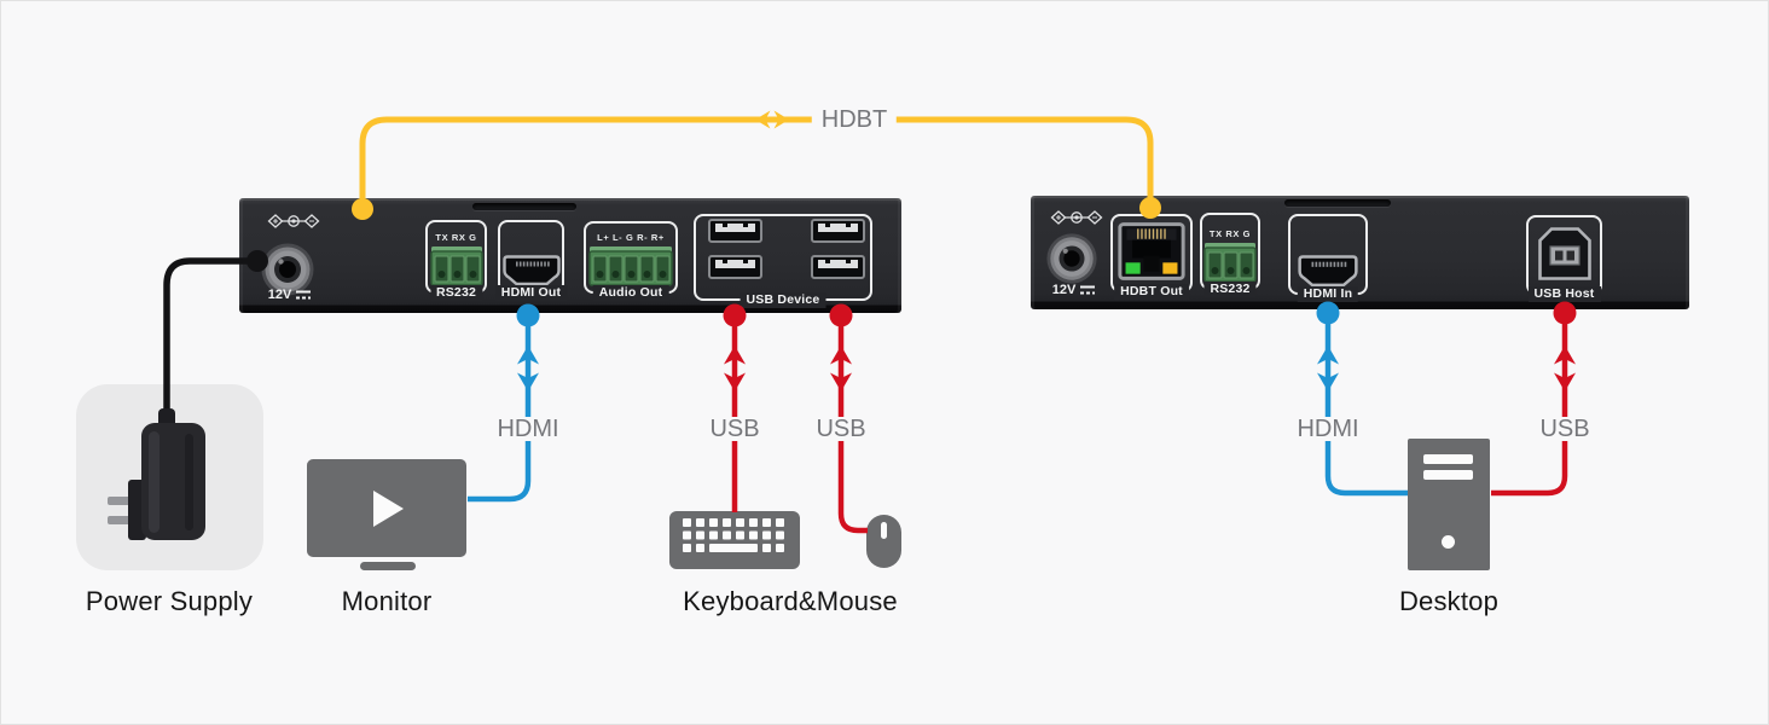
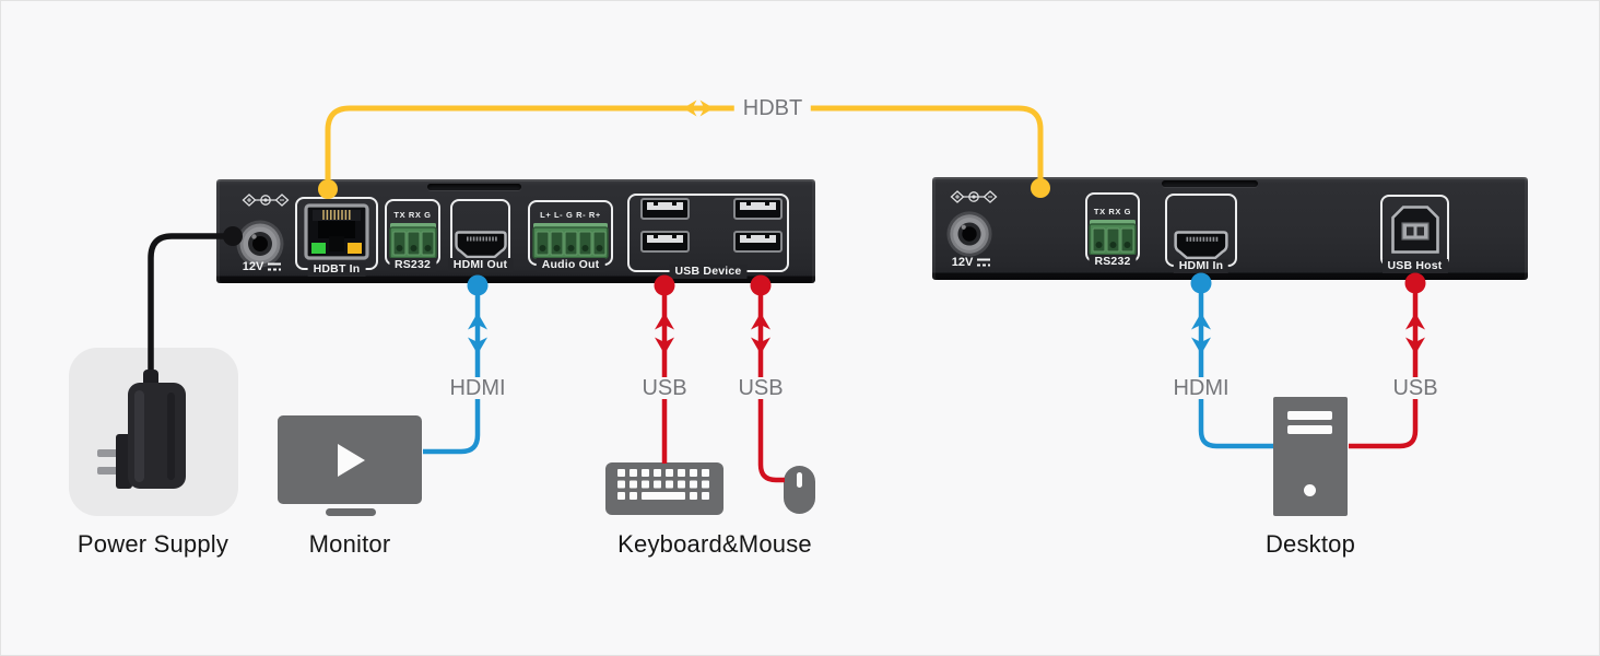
  12V
+ HDBT In
  TX RX G
  RS232
  HDMI Out
  L+ L- G R- R+
  Audio Out
  USB Device
  12V
- HDBT Out
  TX RX G
  RS232
  HDMI In
  USB Host
  HDBT
  HDMI
  USB
  USB
  HDMI
  USB
  Power Supply
  Monitor
  Keyboard&Mouse
  Desktop
